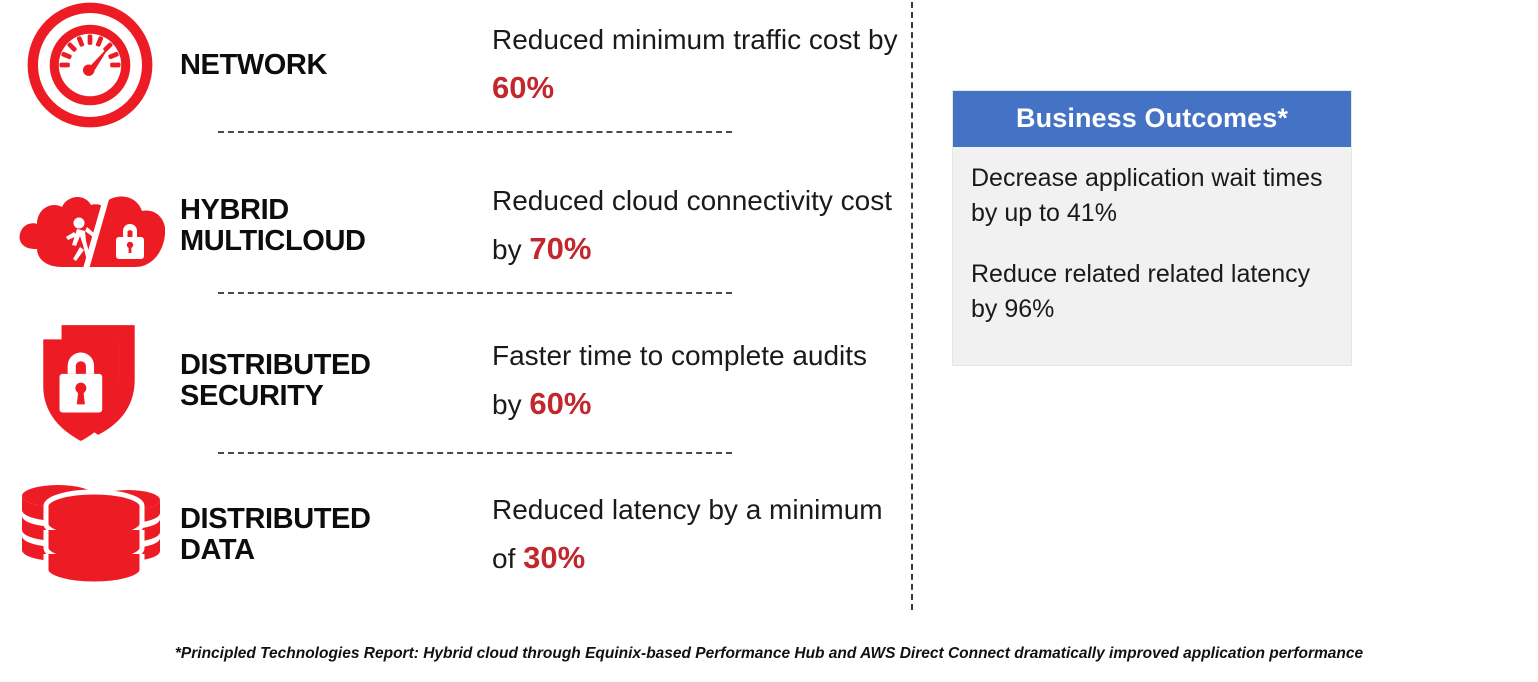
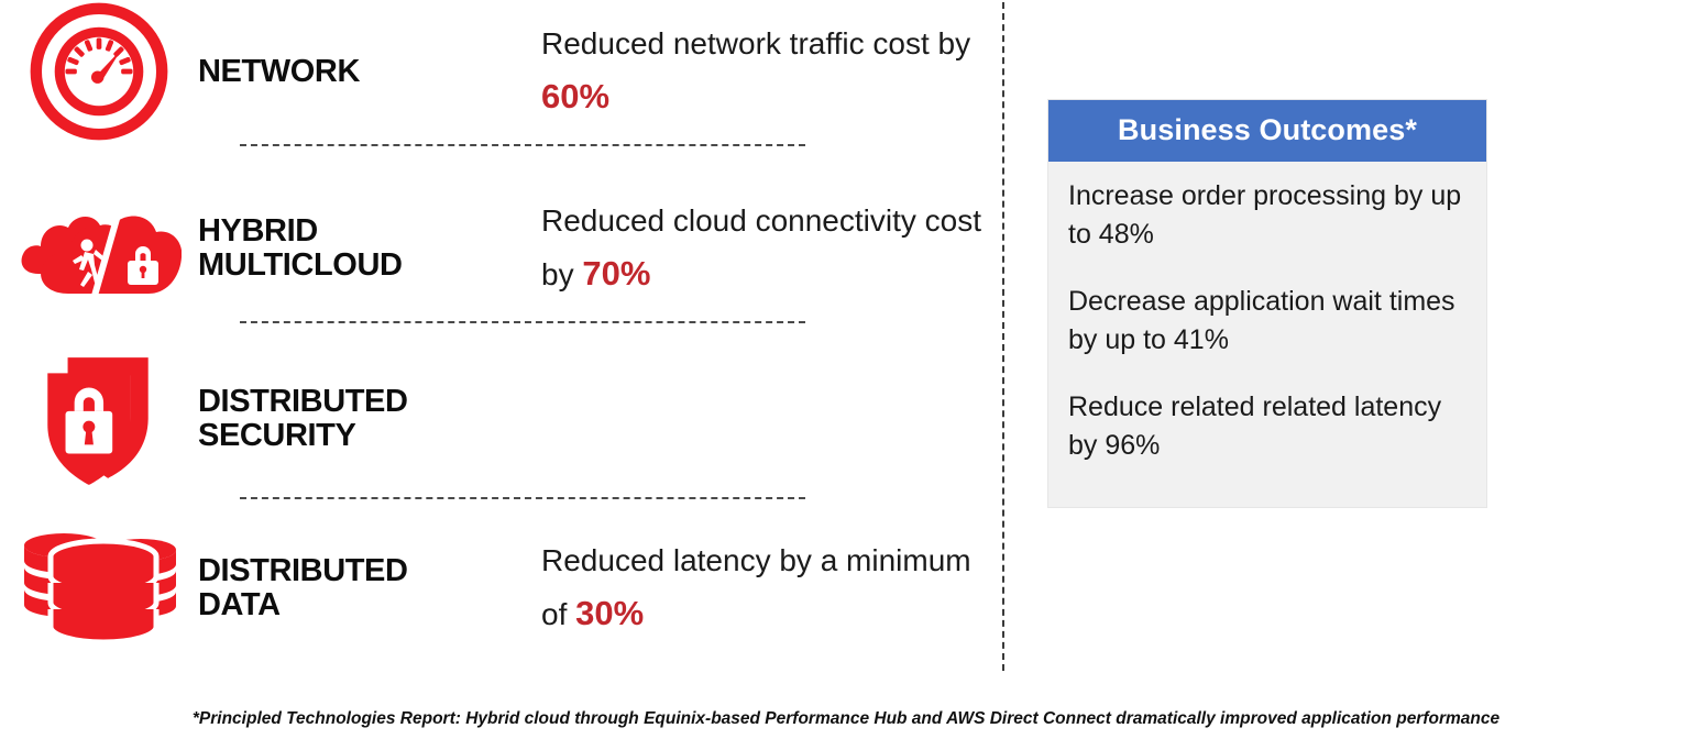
  NETWORK
- Reduced minimum traffic cost by 60%
+ Reduced network traffic cost by 60%
  HYBRID
  MULTICLOUD
  Reduced cloud connectivity cost by 70%
  DISTRIBUTED
  SECURITY
- Faster time to complete audits by 60%
  DISTRIBUTED
  DATA
  Reduced latency by a minimum of 30%
  Business Outcomes*
+ Increase order processing by up to 48%
  Decrease application wait times by up to 41%
  Reduce related related latency by 96%
  *Principled Technologies Report: Hybrid cloud through Equinix-based Performance Hub and AWS Direct Connect dramatically improved application performance
